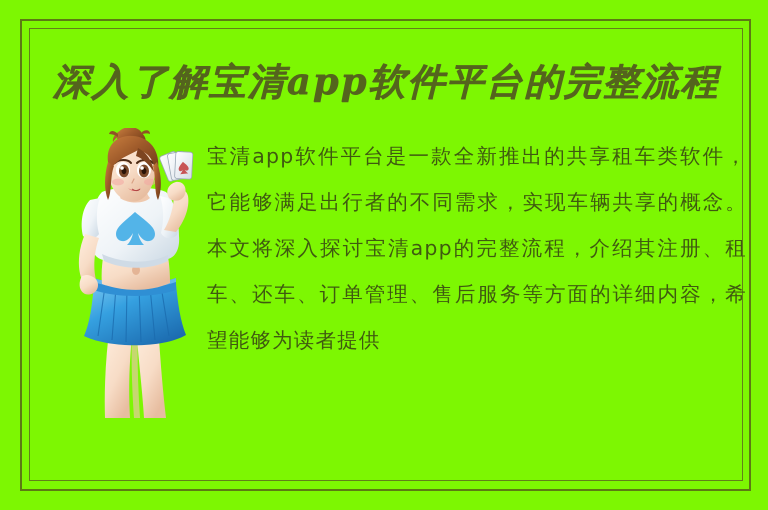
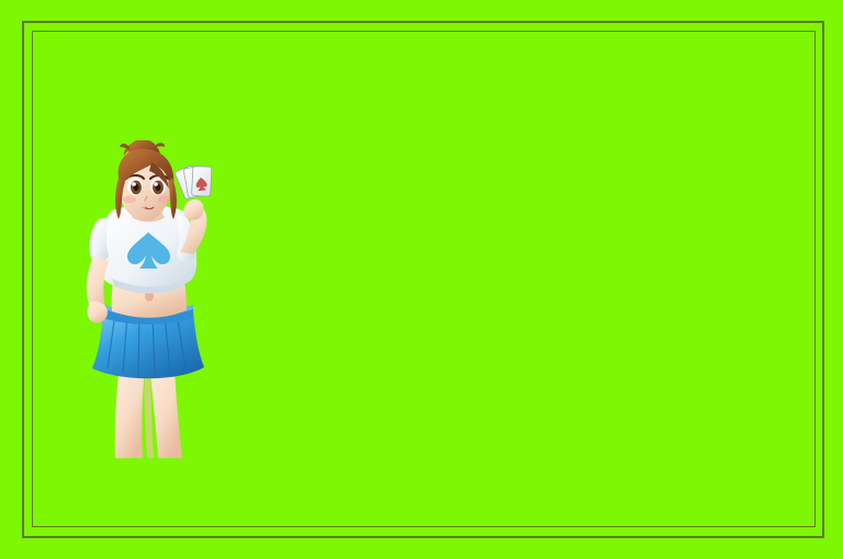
- 深入了解宝清app软件平台的完整流程
- 宝清app软件平台是一款全新推出的共享租车类软件，它能够满足出行者的不同需求，实现车辆共享的概念。本文将深入探讨宝清app的完整流程，介绍其注册、租车、还车、订单管理、售后服务等方面的详细内容，希望能够为读者提供
